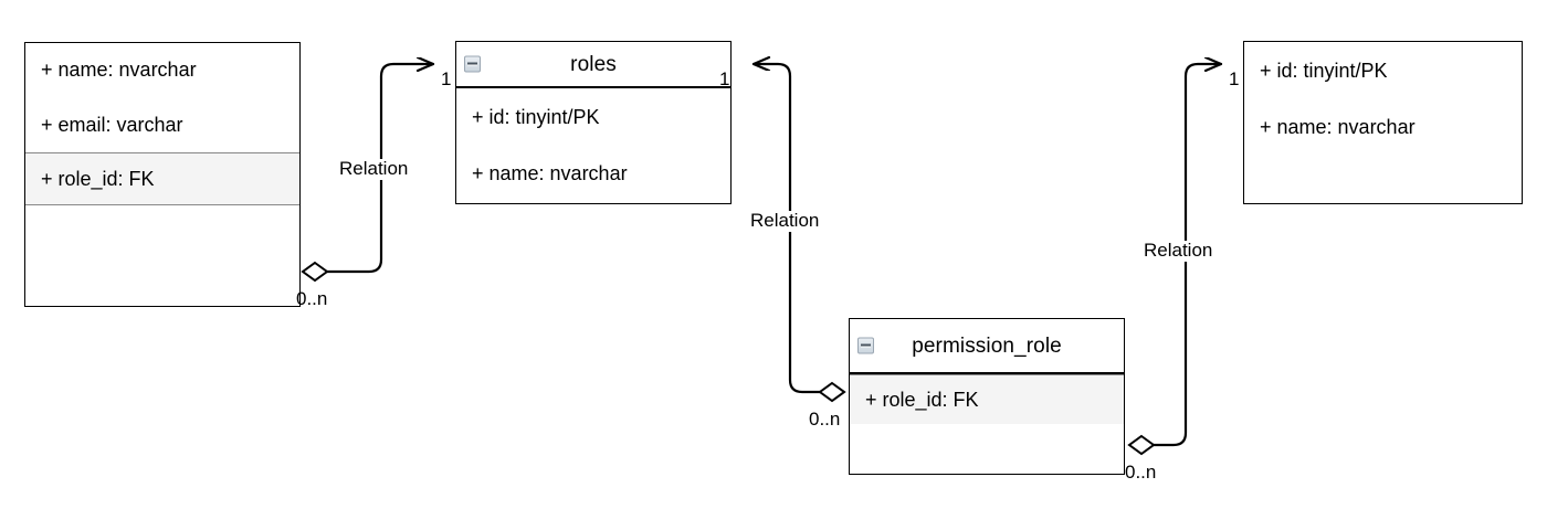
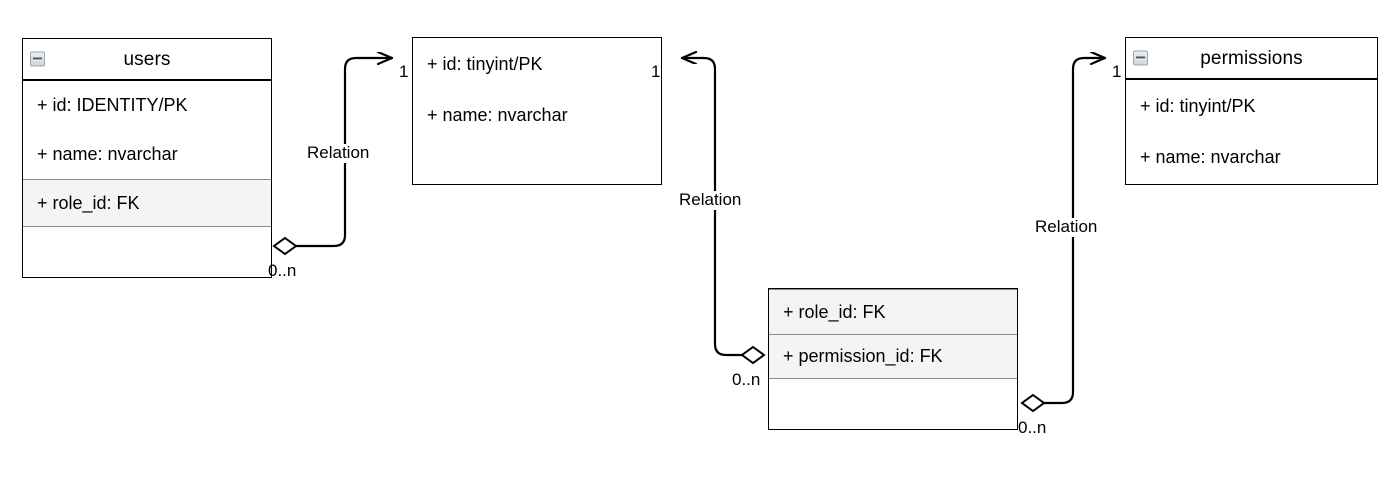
  Relation
  Relation
  Relation
  0..n
  1
  0..n
  1
  0..n
  1
+ users
+ + id: IDENTITY/PK
  + name: nvarchar
- + email: varchar
  + role_id: FK
- roles
  + id: tinyint/PK
  + name: nvarchar
+ permissions
  + id: tinyint/PK
  + name: nvarchar
- permission_role
  + role_id: FK
+ + permission_id: FK
